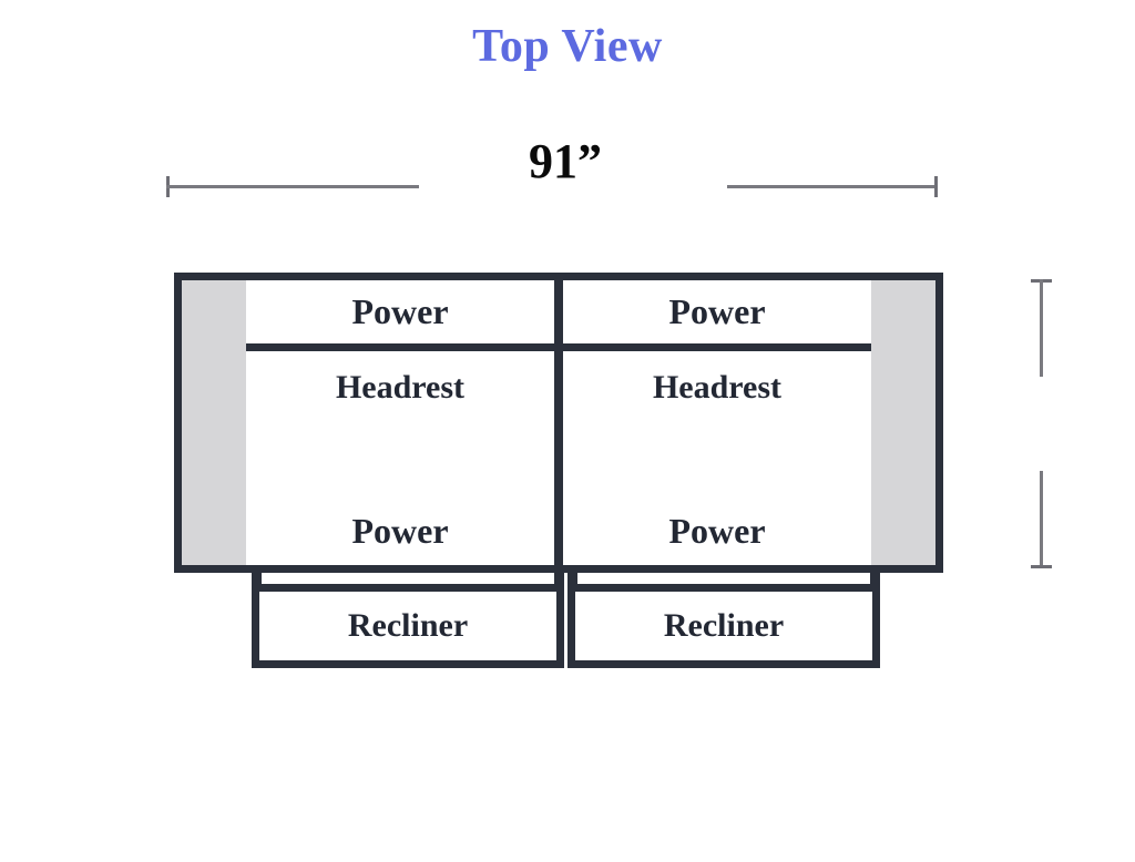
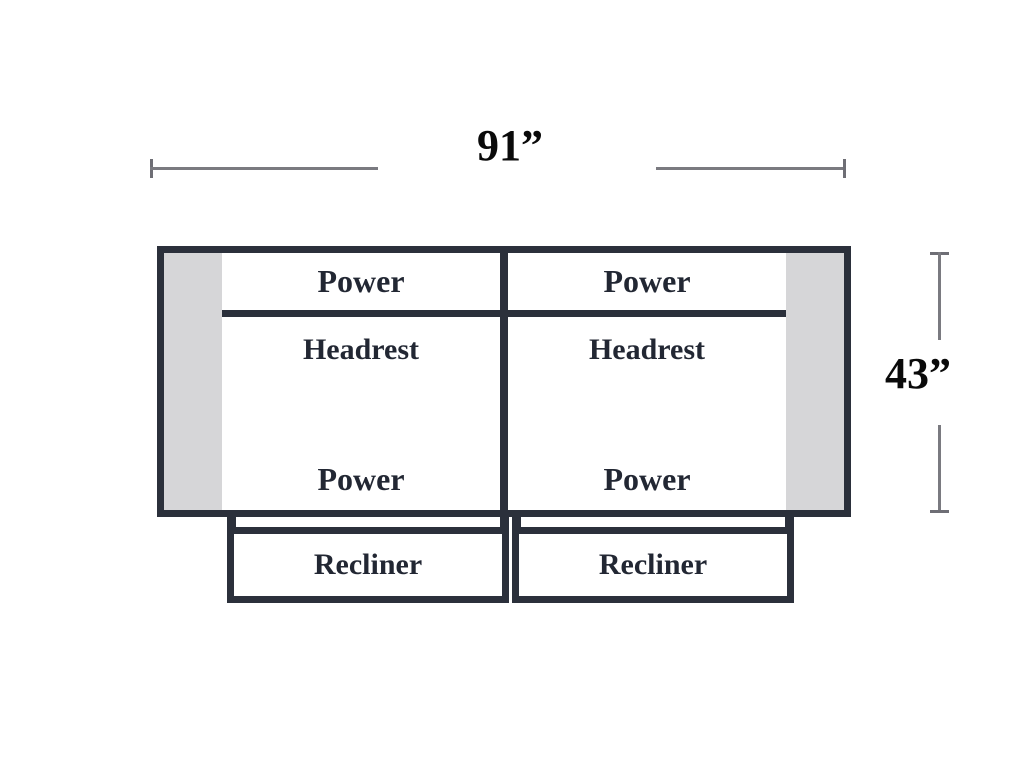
- Top View
  91”
+ 43”
  Power
  Headrest
  Power
  Power
  Headrest
  Power
  Recliner
  Recliner
